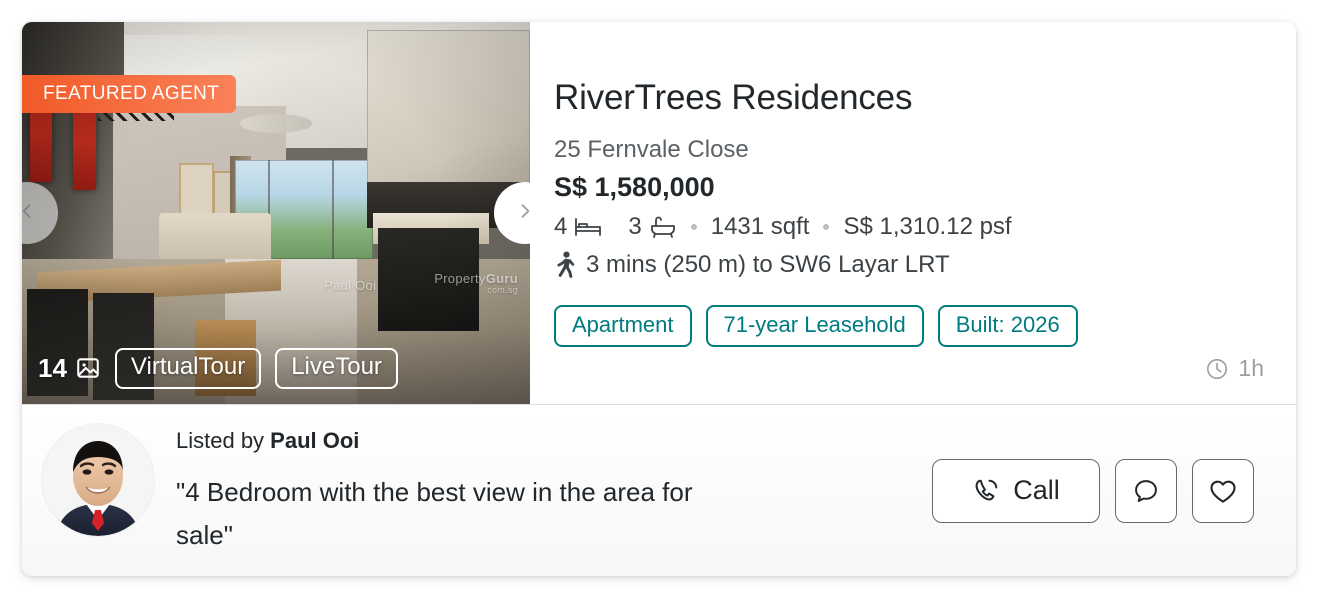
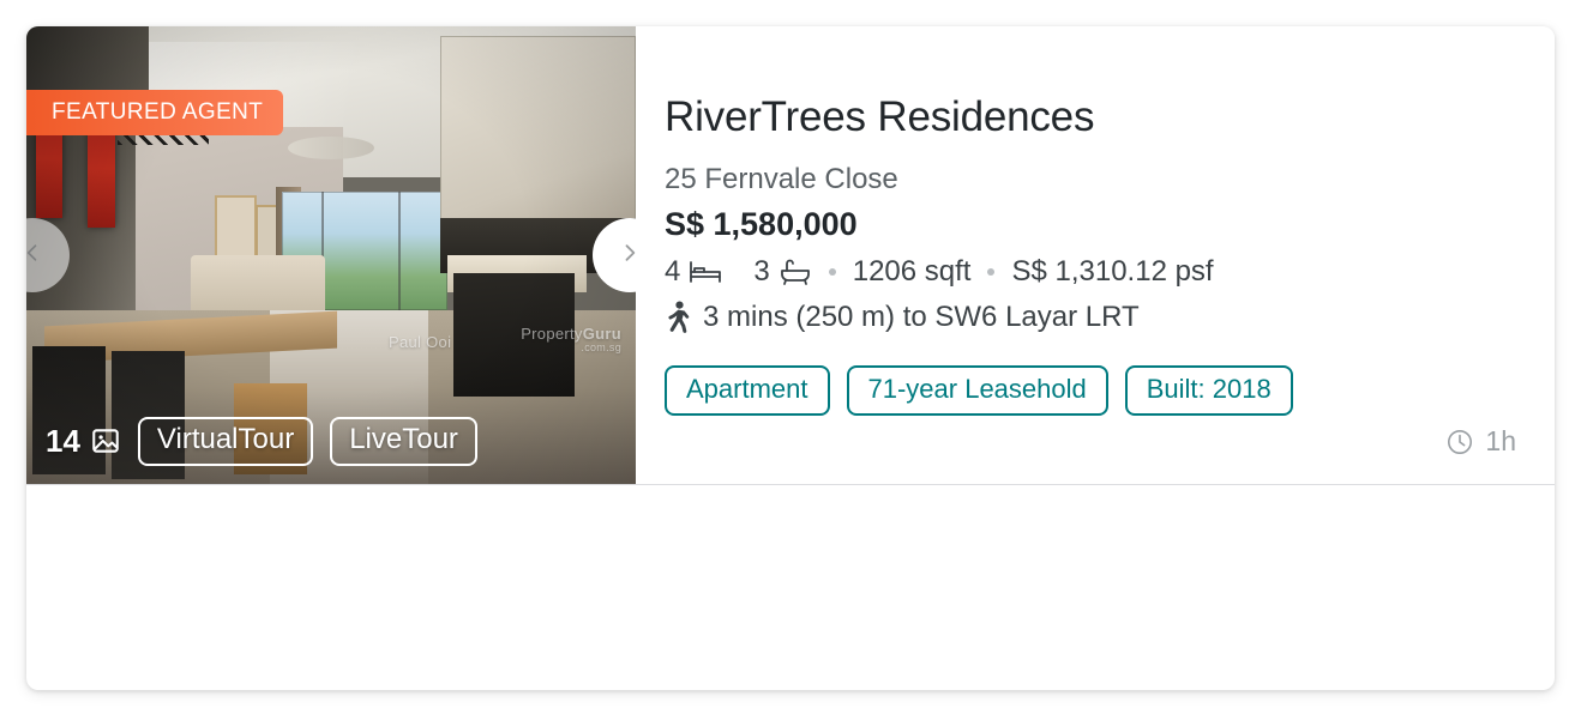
  Paul Ooi
  PropertyGuru
  .com.sg
  FEATURED AGENT
  14
  VirtualTour
  LiveTour
  RiverTrees Residences
  25 Fernvale Close
  S$ 1,580,000
  4
  3
- 1431 sqft
+ 1206 sqft
  S$ 1,310.12 psf
  3 mins (250 m) to SW6 Layar LRT
  Apartment
  71-year Leasehold
- Built: 2026
+ Built: 2018
  1h
- Listed by Paul Ooi
- "4 Bedroom with the best view in the area for sale"
- Call
